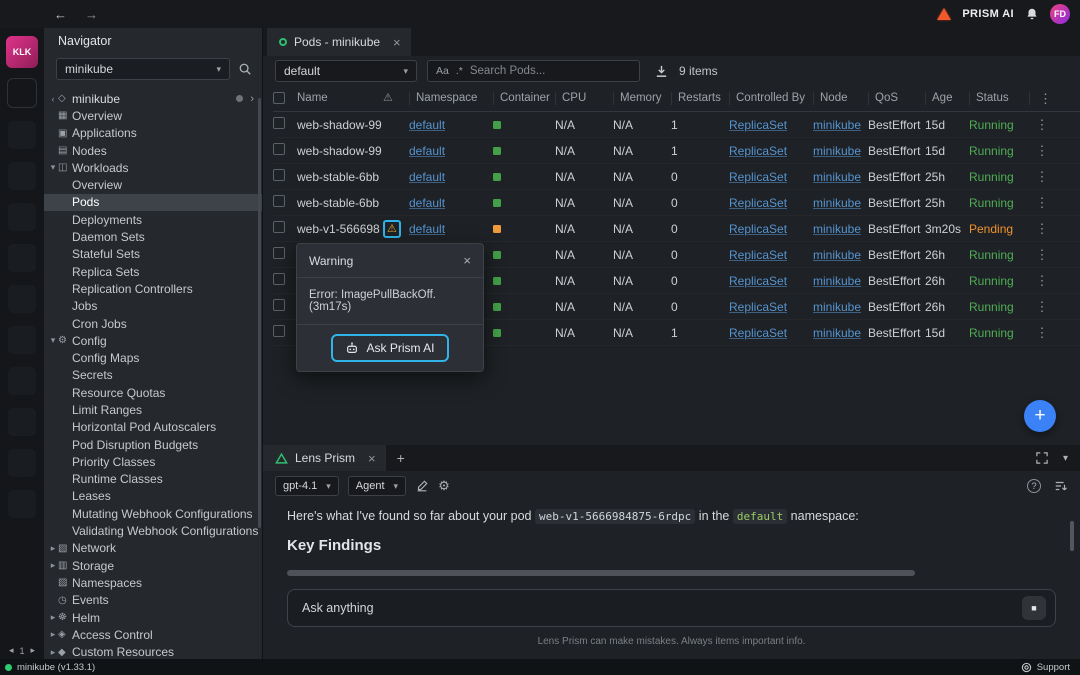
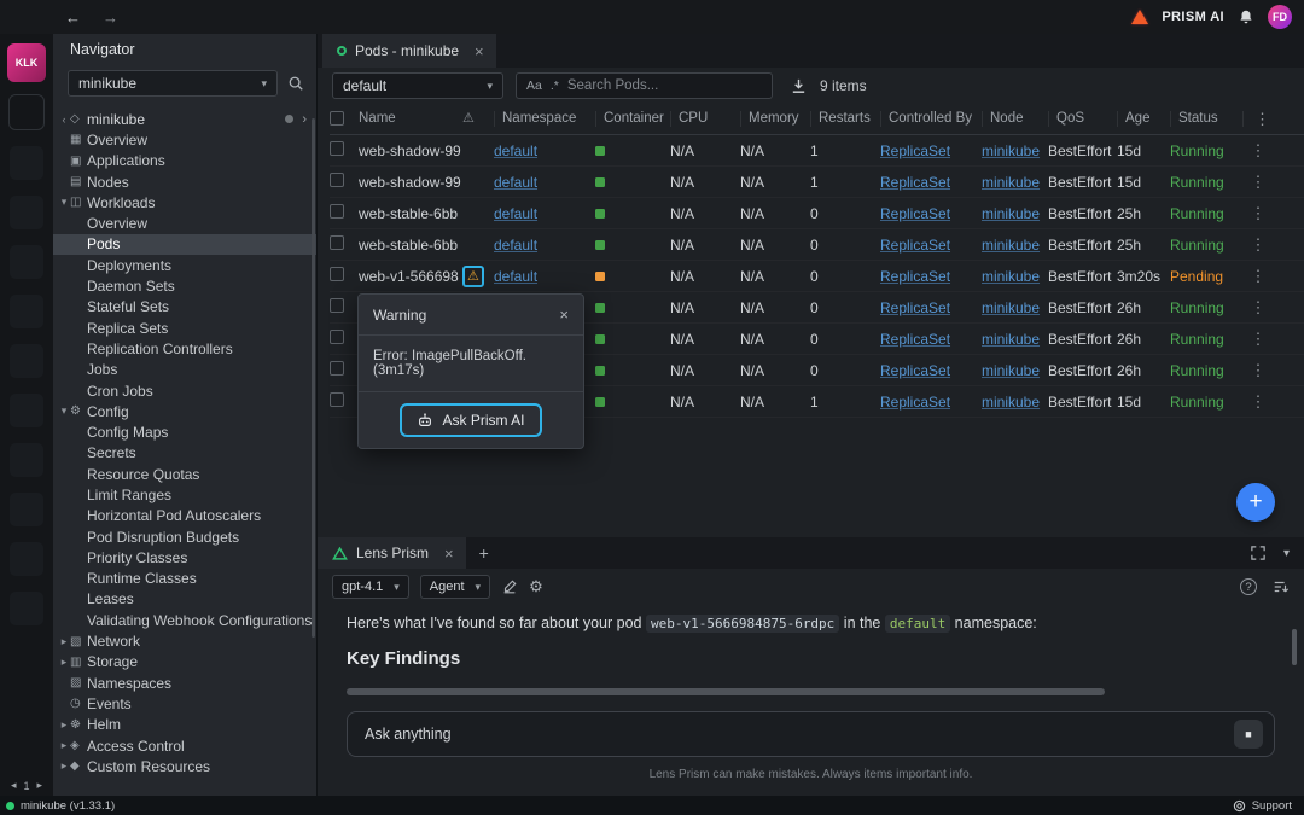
  ←
  →
  PRISM AI
  FD
  KLK
  ◂
  1
  ▸
  Navigator
  minikube
  ▾
  ‹
  ◇
  minikube
  ›
  ▦
  Overview
  ▣
  Applications
  ▤
  Nodes
  ▾
  ◫
  Workloads
  Overview
  Pods
  Deployments
  Daemon Sets
  Stateful Sets
  Replica Sets
  Replication Controllers
  Jobs
  Cron Jobs
  ▾
  ⚙
  Config
  Config Maps
  Secrets
  Resource Quotas
  Limit Ranges
  Horizontal Pod Autoscalers
  Pod Disruption Budgets
  Priority Classes
  Runtime Classes
  Leases
- Mutating Webhook Configurations
  Validating Webhook Configurations
  ▸
  ▧
  Network
  ▸
  ▥
  Storage
  ▨
  Namespaces
  ◷
  Events
  ▸
  ☸
  Helm
  ▸
  ◈
  Access Control
  ▸
  ◆
  Custom Resources
  Pods - minikube
  ×
  default
  ▾
  Aa
  .*
  Search Pods...
  9 items
  Name
  ⚠
  Namespace
  Container
  CPU
  Memory
  Restarts
  Controlled By
  Node
  QoS
  Age
  Status
  ⋮
  web-shadow-99
  default
  N/A
  N/A
  1
  ReplicaSet
  minikube
  BestEffort
  15d
  Running
  ⋮
  web-shadow-99
  default
  N/A
  N/A
  1
  ReplicaSet
  minikube
  BestEffort
  15d
  Running
  ⋮
  web-stable-6bb
  default
  N/A
  N/A
  0
  ReplicaSet
  minikube
  BestEffort
  25h
  Running
  ⋮
  web-stable-6bb
  default
  N/A
  N/A
  0
  ReplicaSet
  minikube
  BestEffort
  25h
  Running
  ⋮
  web-v1-566698
  ⚠
  default
  N/A
  N/A
  0
  ReplicaSet
  minikube
  BestEffort
  3m20s
  Pending
  ⋮
  N/A
  N/A
  0
  ReplicaSet
  minikube
  BestEffort
  26h
  Running
  ⋮
  N/A
  N/A
  0
  ReplicaSet
  minikube
  BestEffort
  26h
  Running
  ⋮
  N/A
  N/A
  0
  ReplicaSet
  minikube
  BestEffort
  26h
  Running
  ⋮
  N/A
  N/A
  1
  ReplicaSet
  minikube
  BestEffort
  15d
  Running
  ⋮
  Warning
  ×
  Error: ImagePullBackOff. (3m17s)
  Ask Prism AI
  +
  Lens Prism
  ×
  +
  ▾
  gpt-4.1
  ▾
  Agent
  ▾
  ⚙
  ?
  Here's what I've found so far about your pod web-v1-5666984875-6rdpc in the default namespace:
  Key Findings
  Ask anything
  ■
  Lens Prism can make mistakes. Always items important info.
  minikube (v1.33.1)
  Support
